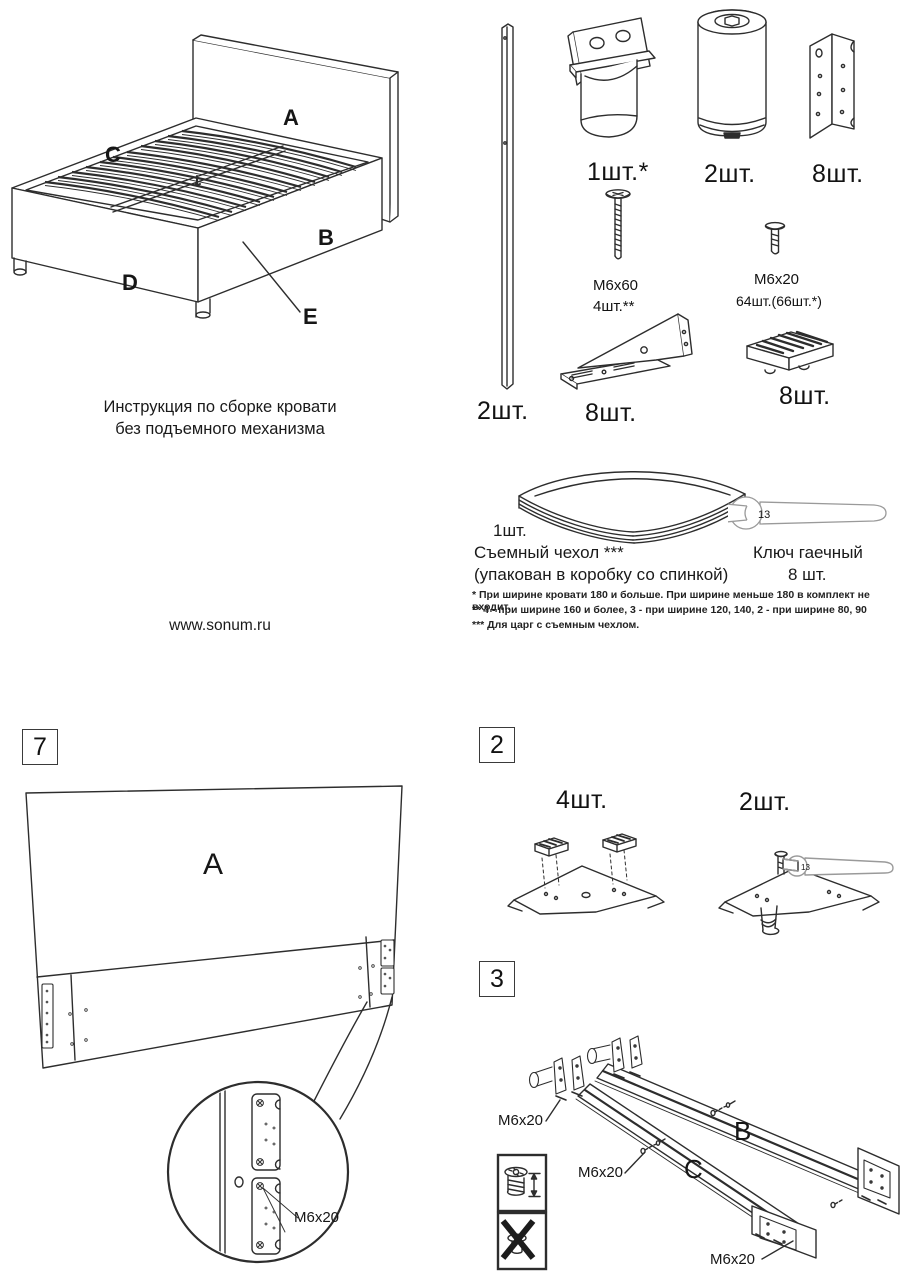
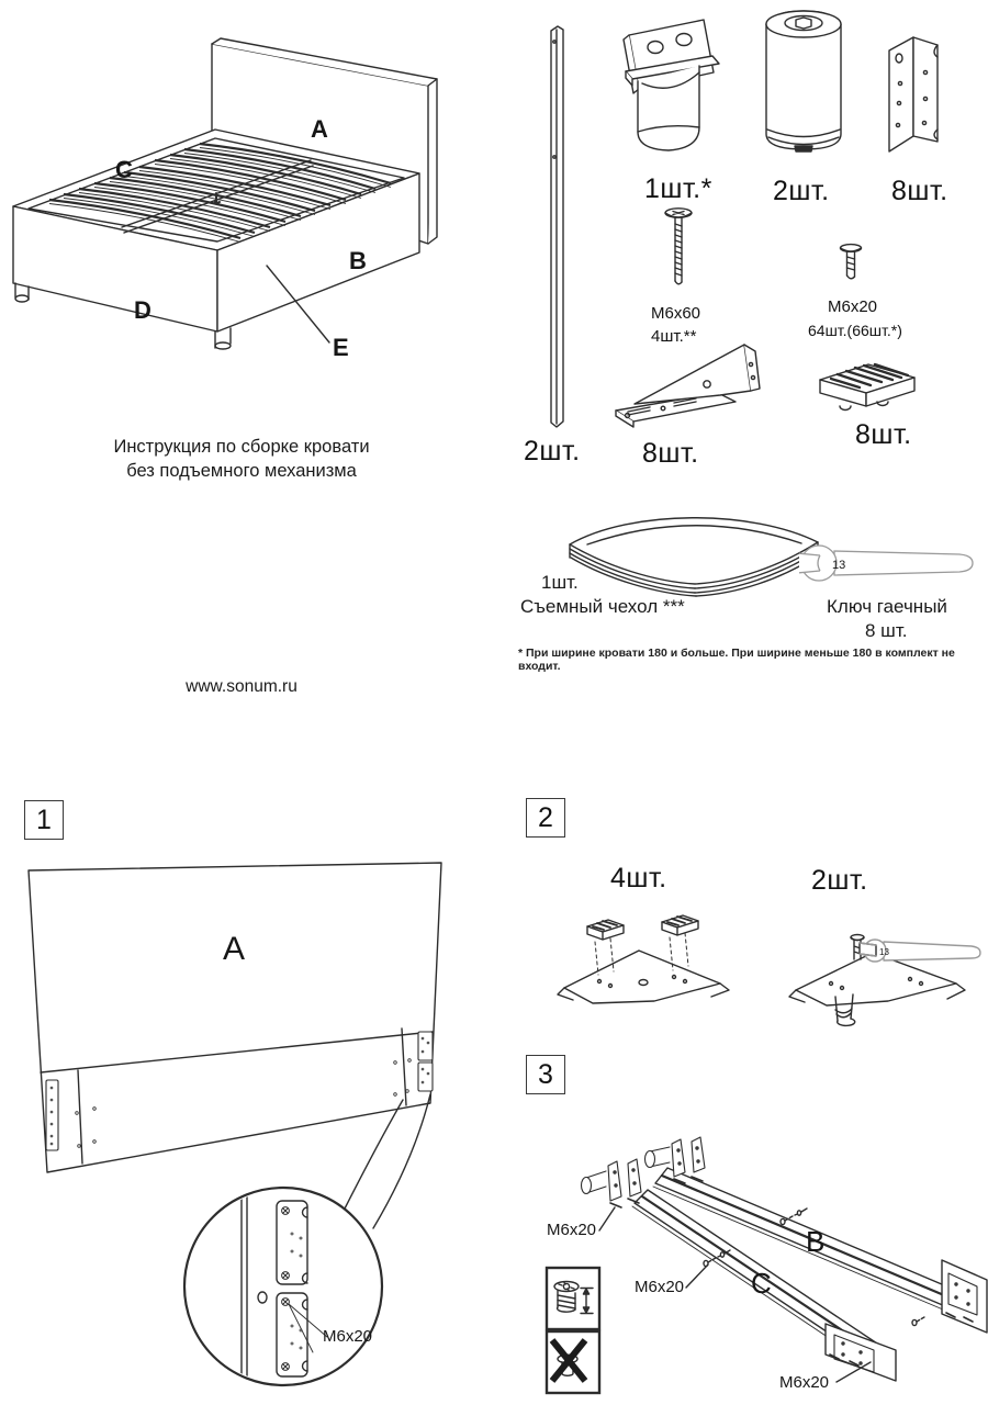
  A
  C
  B
  D
  E
  Инструкция по сборке кровати
  без подъемного механизма
  www.sonum.ru
  2шт.
  1шт.*
  2шт.
  8шт.
  M6x60
  4шт.**
  M6x20
  64шт.(66шт.*)
  8шт.
  8шт.
  1шт.
  Съемный чехол ***
- (упакован в коробку со спинкой)
  13
  Ключ гаечный
  8 шт.
  * При ширине кровати 180 и больше. При ширине меньше 180 в комплект не входит.
- ** 4 - при ширине 160 и более, 3 - при ширине 120, 140, 2 - при ширине 80, 90
- *** Для царг с съемным чехлом.
- 7
+ 1
  M6x20
  A
  2
  4шт.
  2шт.
  13
  3
  M6x20
  M6x20
  M6x20
  B
  C
